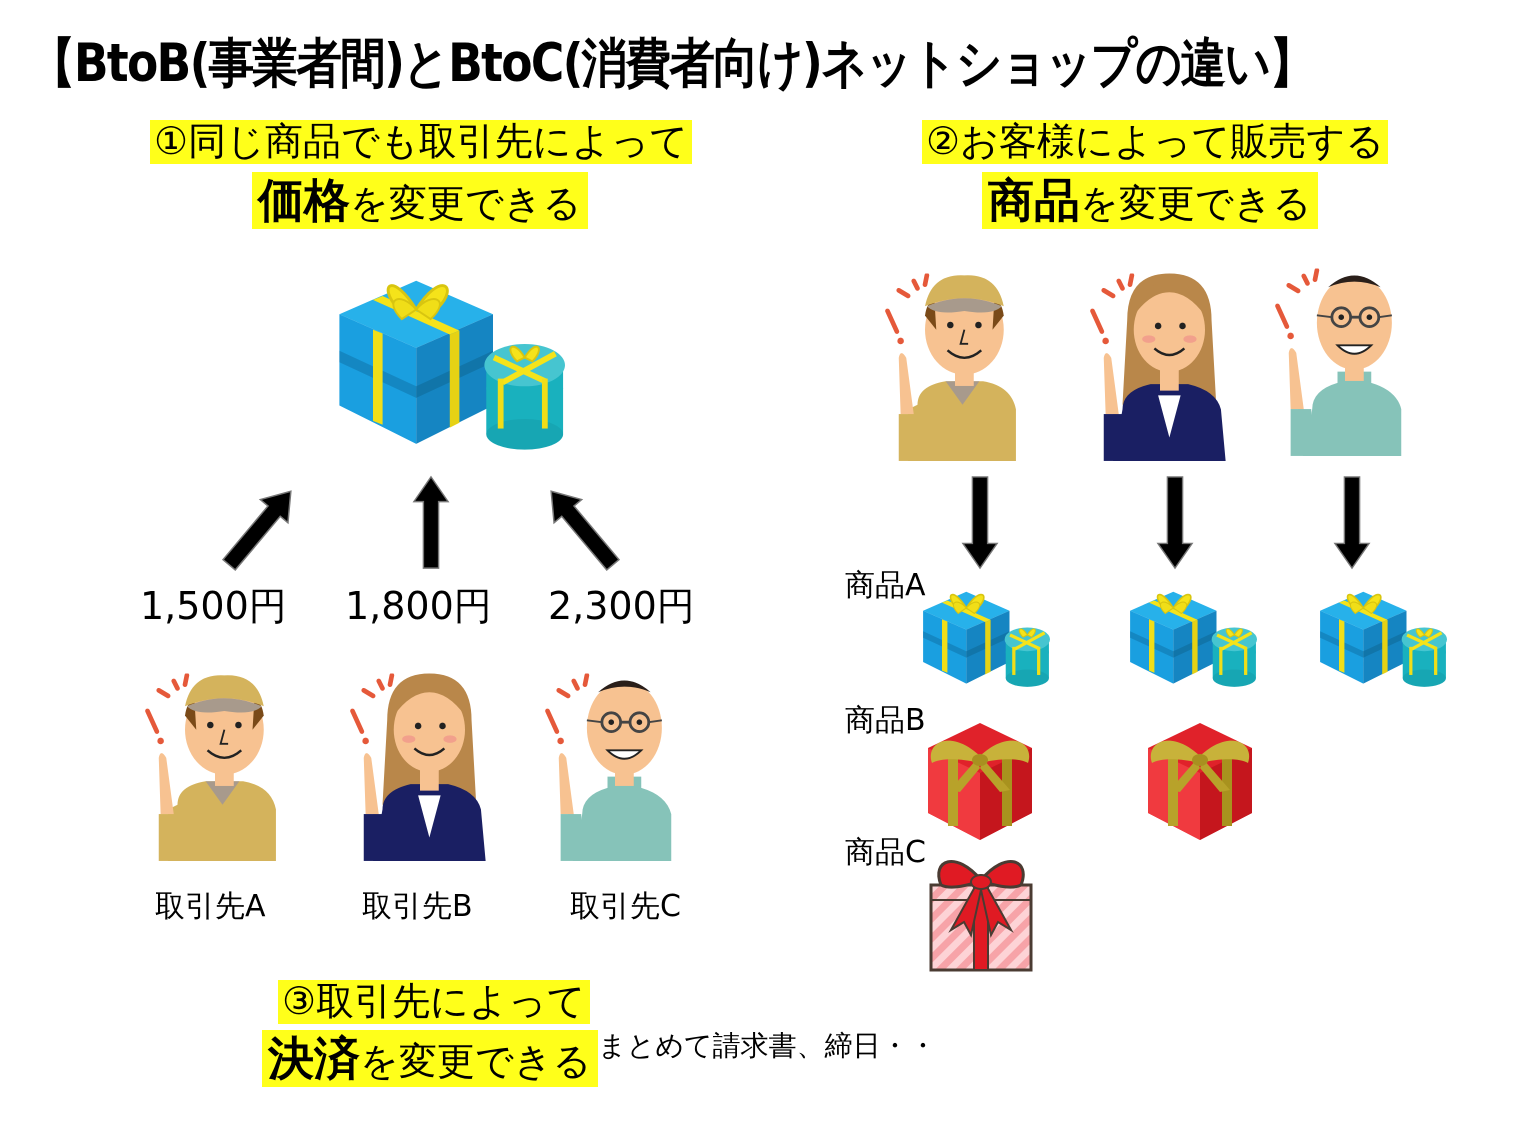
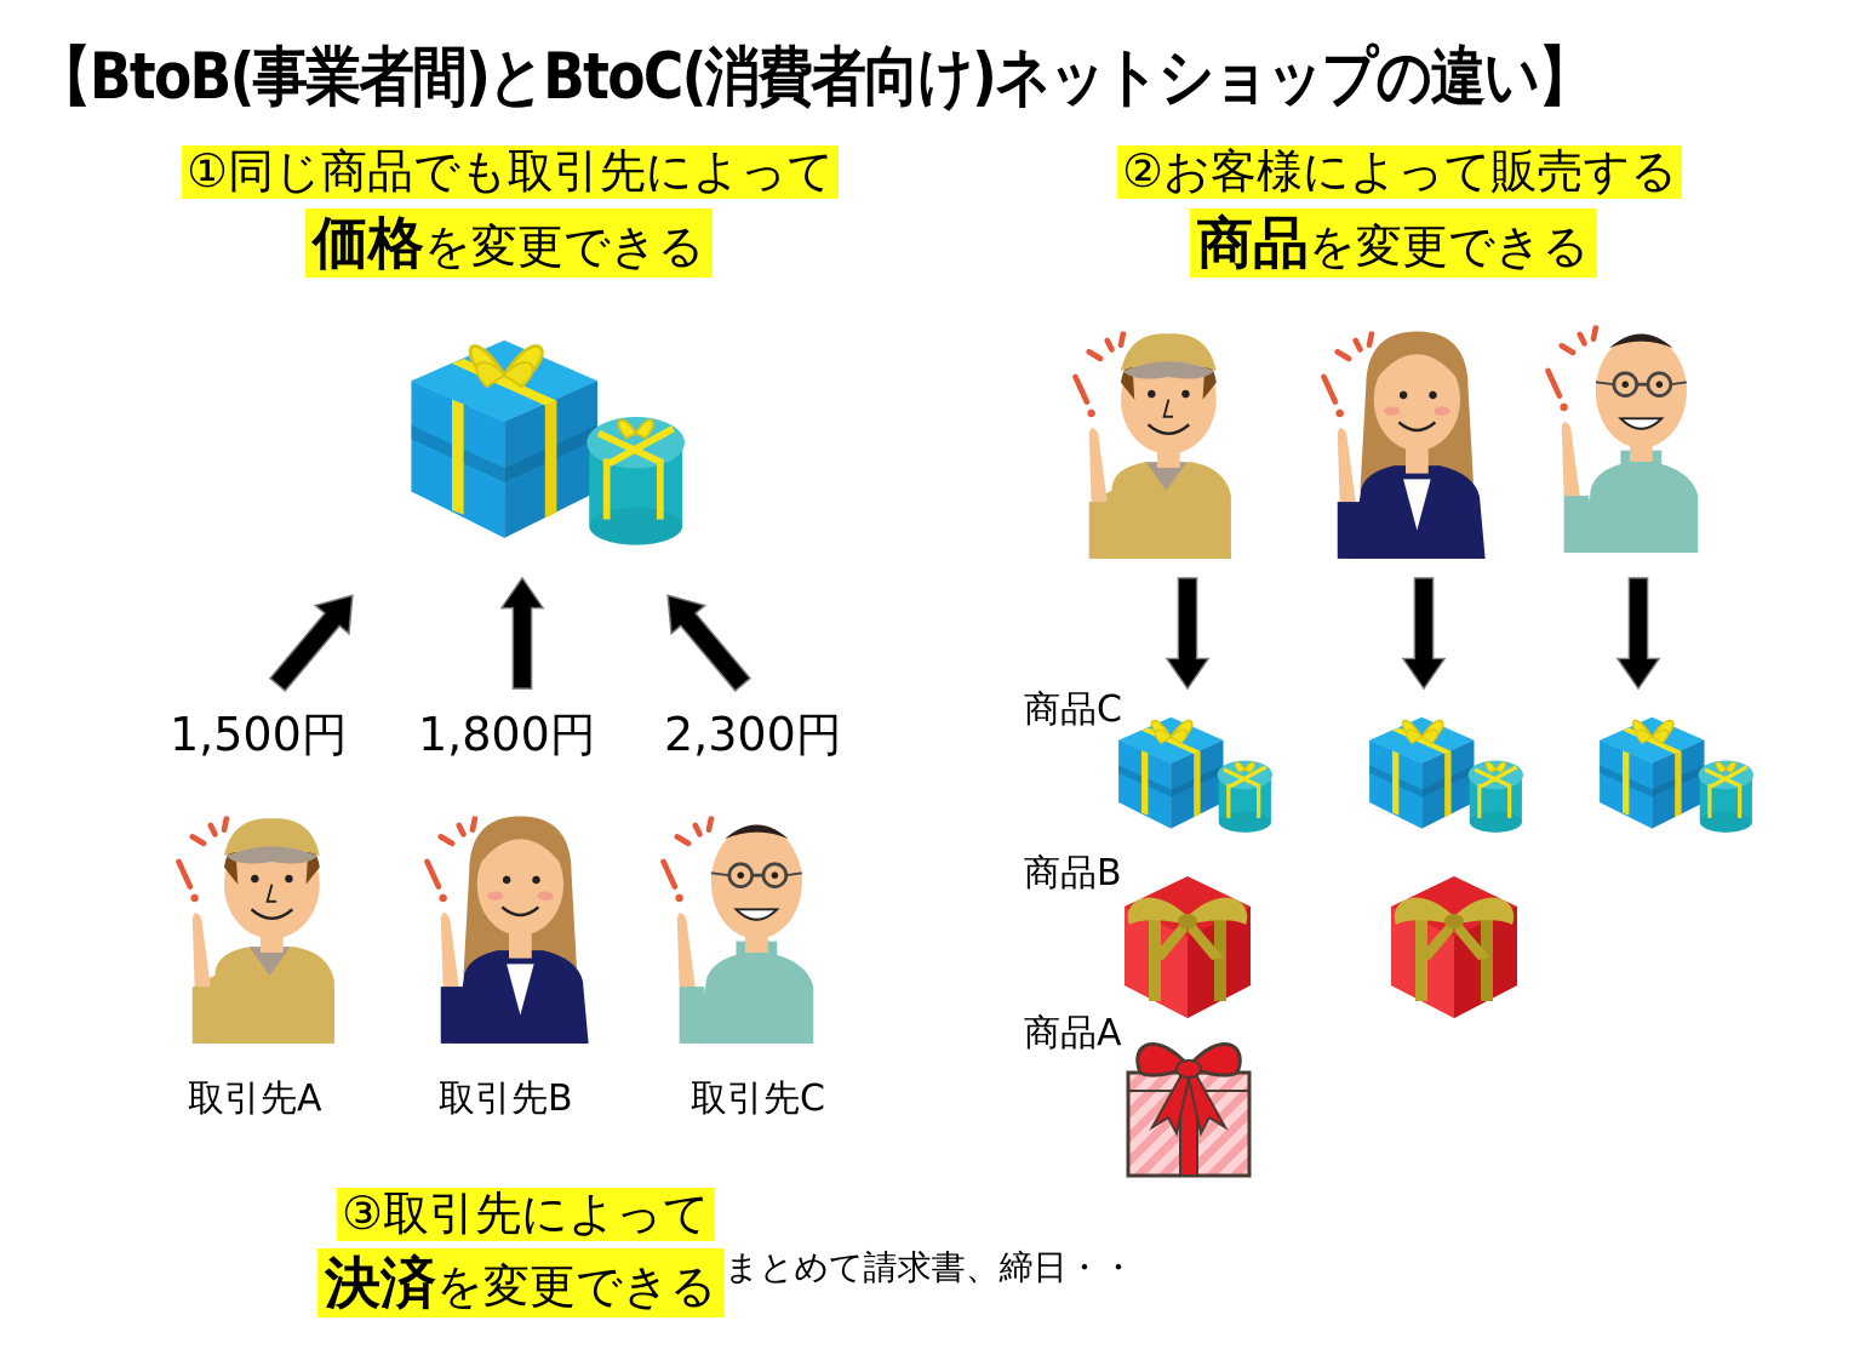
  【BtoB(事業者間)とBtoC(消費者向け)ネットショップの違い】
  ①同じ商品でも取引先によって
  価格を変更できる
  ②お客様によって販売する
  商品を変更できる
  1,500円
  1,800円
  2,300円
  取引先A
  取引先B
  取引先C
- 商品A
+ 商品C
  商品B
- 商品C
+ 商品A
  ③取引先によって
  決済を変更できる
  まとめて請求書、締日・・
